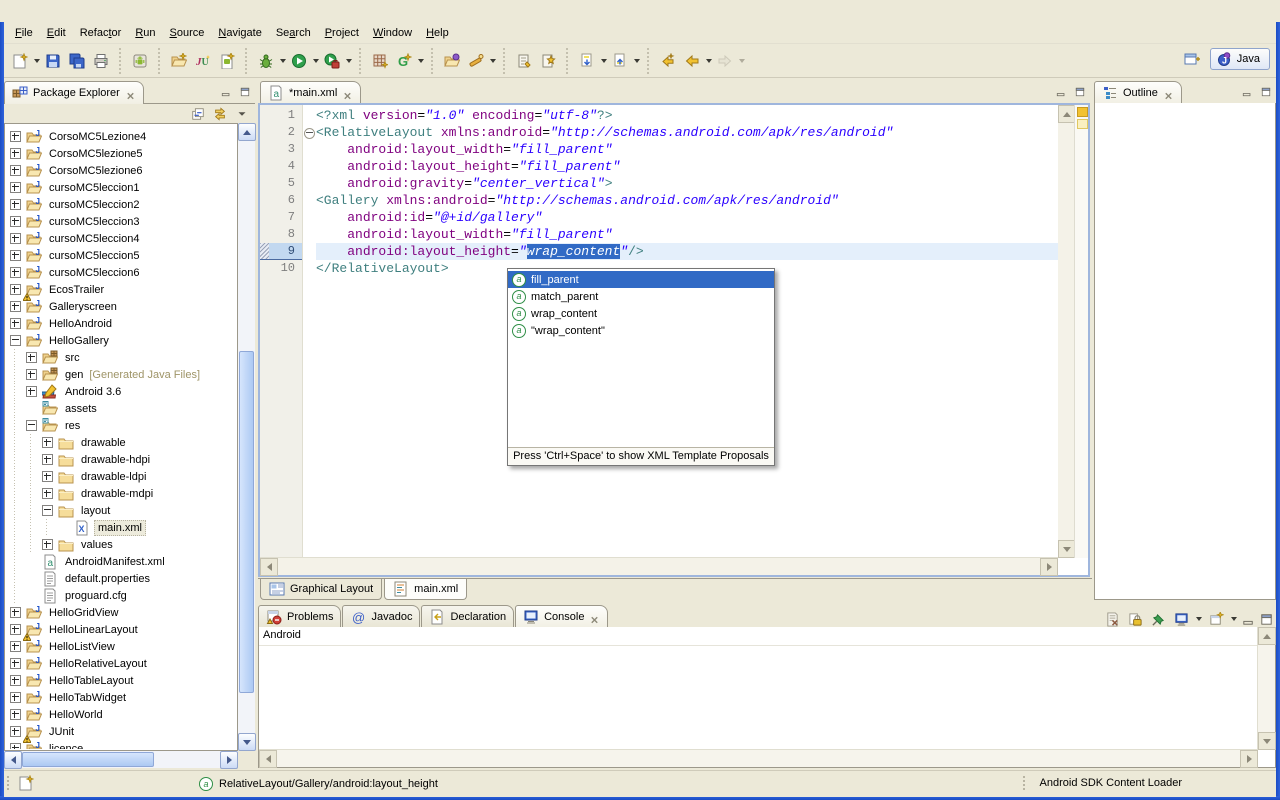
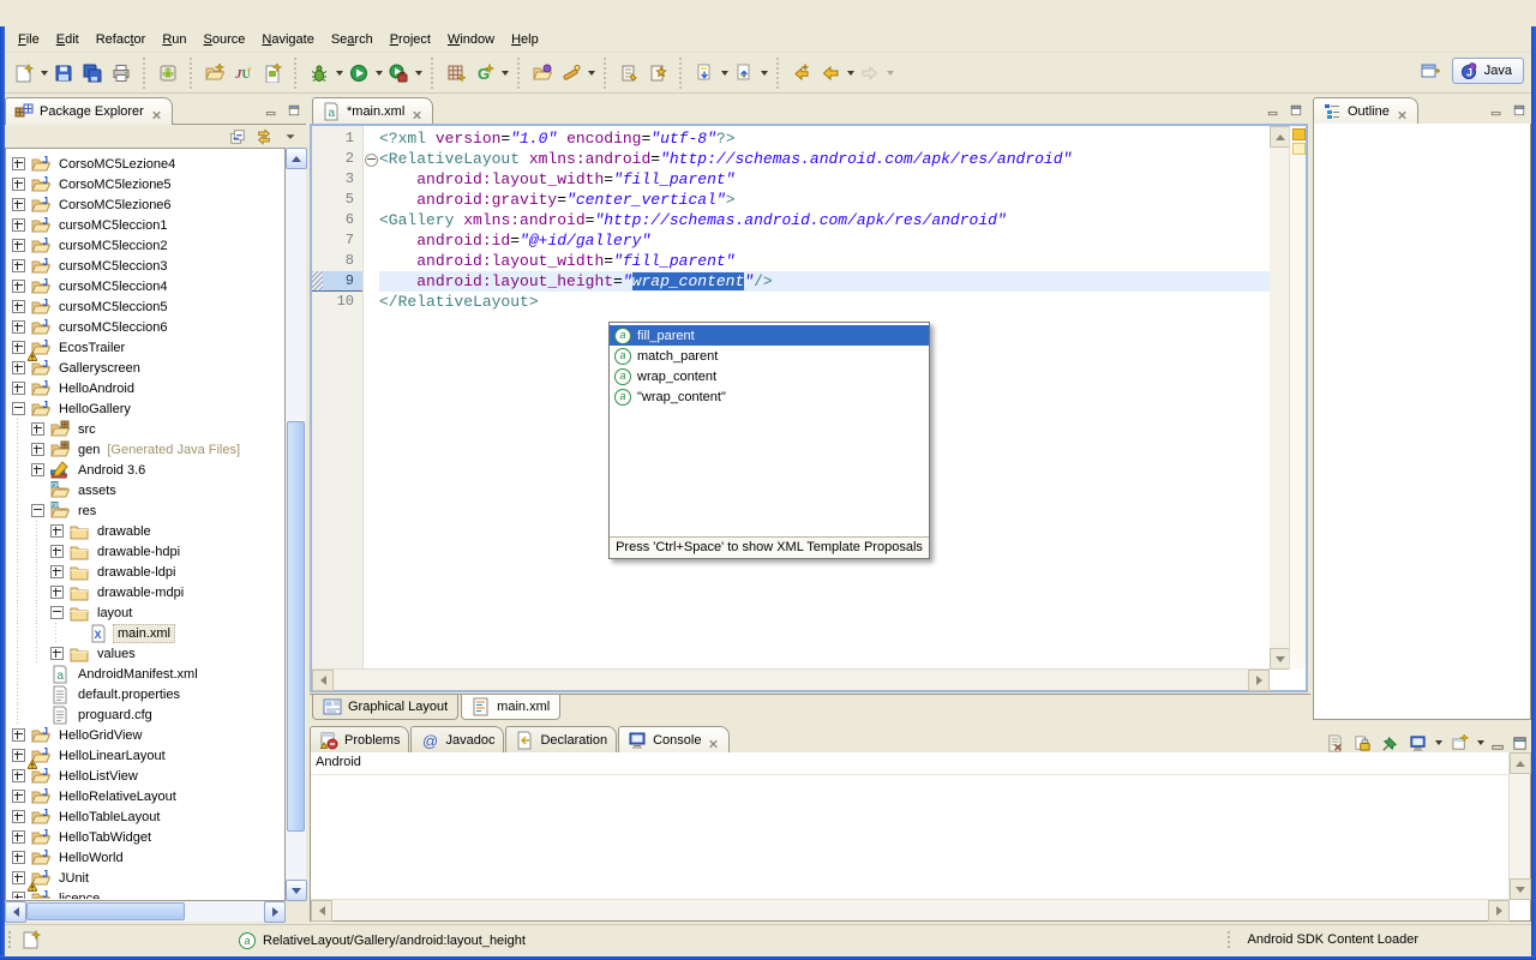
  File
  Edit
  Refactor
  Run
  Source
  Navigate
  Search
  Project
  Window
  Help
  Java
  Package Explorer
  CorsoMC5Lezione4
  CorsoMC5lezione5
  CorsoMC5lezione6
  cursoMC5leccion1
  cursoMC5leccion2
  cursoMC5leccion3
  cursoMC5leccion4
  cursoMC5leccion5
  cursoMC5leccion6
  EcosTrailer
  Galleryscreen
  HelloAndroid
  HelloGallery
  src
  gen
  [Generated Java Files]
  Android 3.6
  assets
  res
  drawable
  drawable-hdpi
  drawable-ldpi
  drawable-mdpi
  layout
  main.xml
  values
  AndroidManifest.xml
  default.properties
  proguard.cfg
  HelloGridView
  HelloLinearLayout
  HelloListView
  HelloRelativeLayout
  HelloTableLayout
  HelloTabWidget
  HelloWorld
  JUnit
  licence
  *main.xml
  1
  <?xml version="1.0" encoding="utf-8"?>
  2
  <RelativeLayout xmlns:android="http://schemas.android.com/apk/res/android"
  3
  android:layout_width="fill_parent"
- 4
- android:layout_height="fill_parent"
  5
  android:gravity="center_vertical">
  6
  <Gallery xmlns:android="http://schemas.android.com/apk/res/android"
  7
  android:id="@+id/gallery"
  8
  android:layout_width="fill_parent"
  9
  android:layout_height="wrap_content"/>
  10
  </RelativeLayout>
  Graphical Layout
  main.xml
  a
  fill_parent
  a
  match_parent
  a
  wrap_content
  a
  "wrap_content"
  Press 'Ctrl+Space' to show XML Template Proposals
  Outline
  Problems
  Javadoc
  Declaration
  Console
  Android
  a
  RelativeLayout/Gallery/android:layout_height
  Android SDK Content Loader
